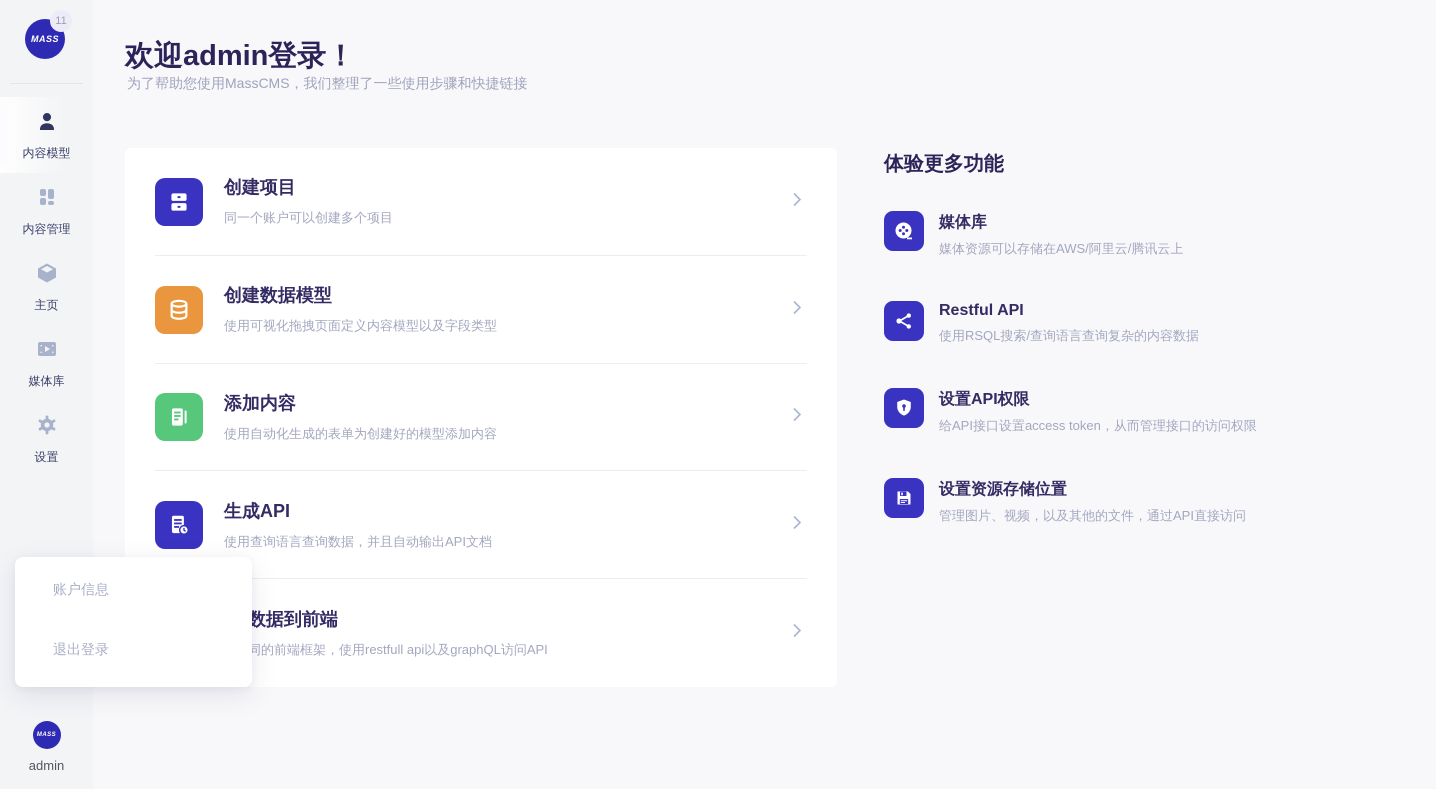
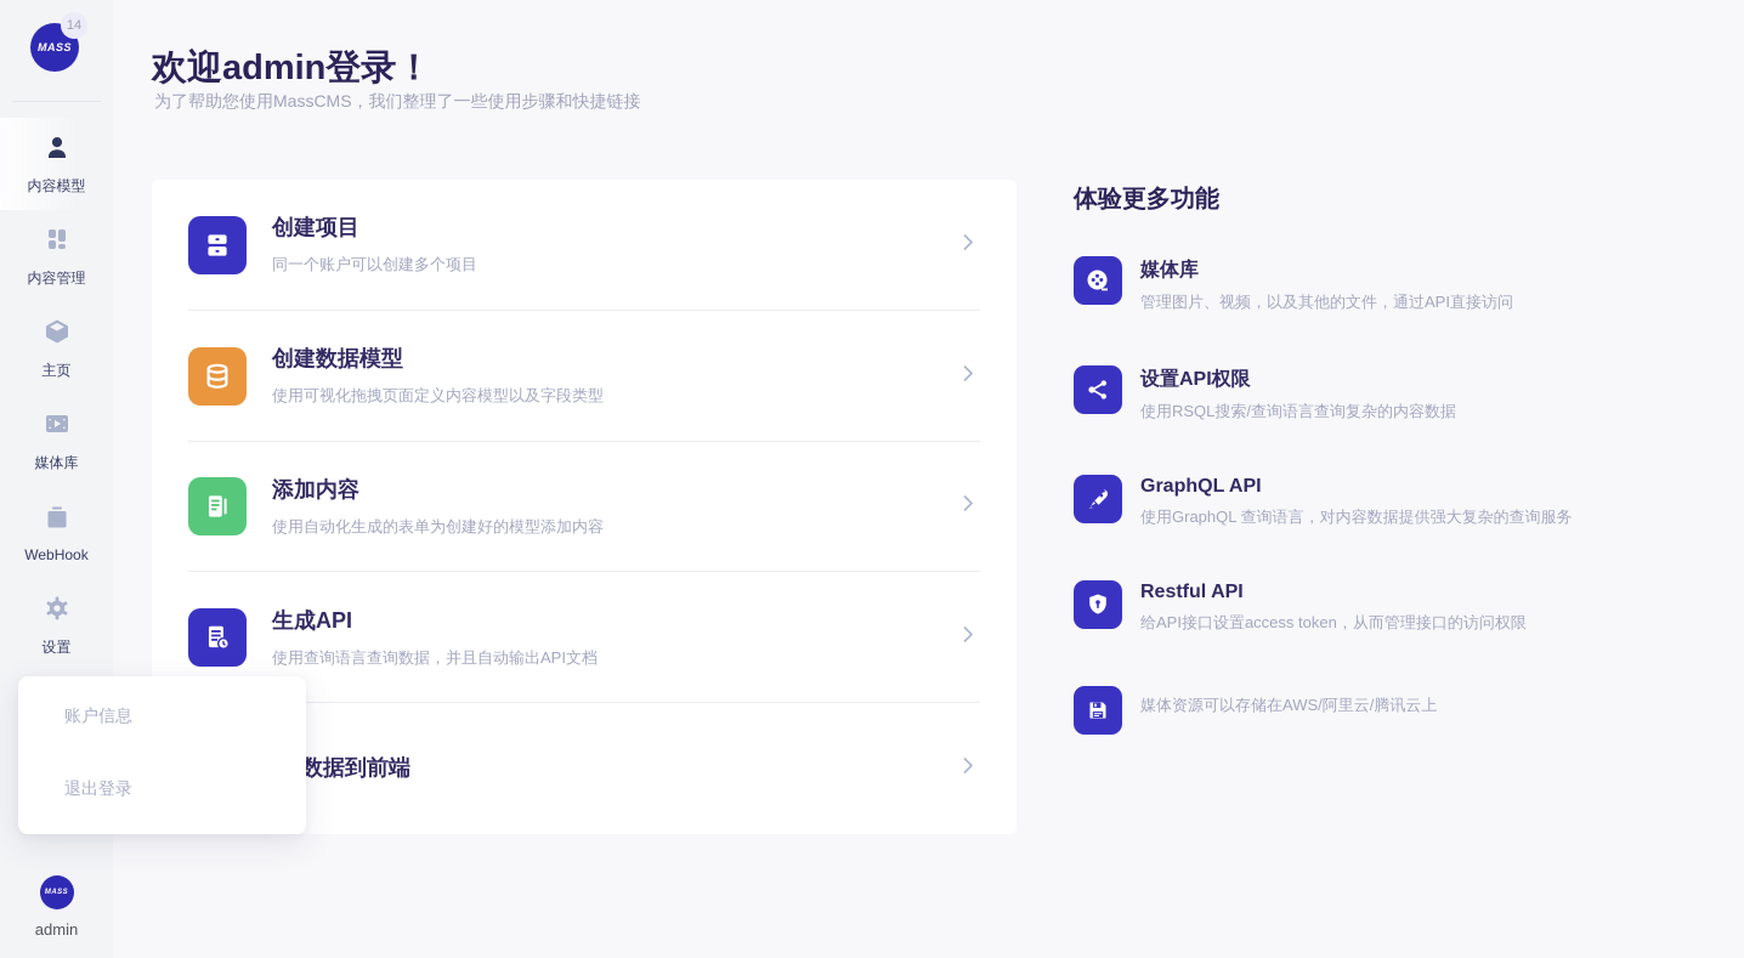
  MASS
- 11
+ 14
  内容模型
  内容管理
  主页
  媒体库
+ WebHook
  设置
  admin
  欢迎admin登录！
  为了帮助您使用MassCMS，我们整理了一些使用步骤和快捷链接
  创建项目
  同一个账户可以创建多个项目
  创建数据模型
  使用可视化拖拽页面定义内容模型以及字段类型
  添加内容
  使用自动化生成的表单为创建好的模型添加内容
  生成API
  使用查询语言查询数据，并且自动输出API文档
  数据到前端
- 同的前端框架，使用restfull api以及graphQL访问API
  体验更多功能
  媒体库
- 媒体资源可以存储在AWS/阿里云/腾讯云上
+ 管理图片、视频，以及其他的文件，通过API直接访问
- Restful API
+ 设置API权限
  使用RSQL搜索/查询语言查询复杂的内容数据
+ GraphQL API
+ 使用GraphQL 查询语言，对内容数据提供强大复杂的查询服务
- 设置API权限
+ Restful API
  给API接口设置access token，从而管理接口的访问权限
- 设置资源存储位置
- 管理图片、视频，以及其他的文件，通过API直接访问
+ 媒体资源可以存储在AWS/阿里云/腾讯云上
  账户信息
  退出登录
